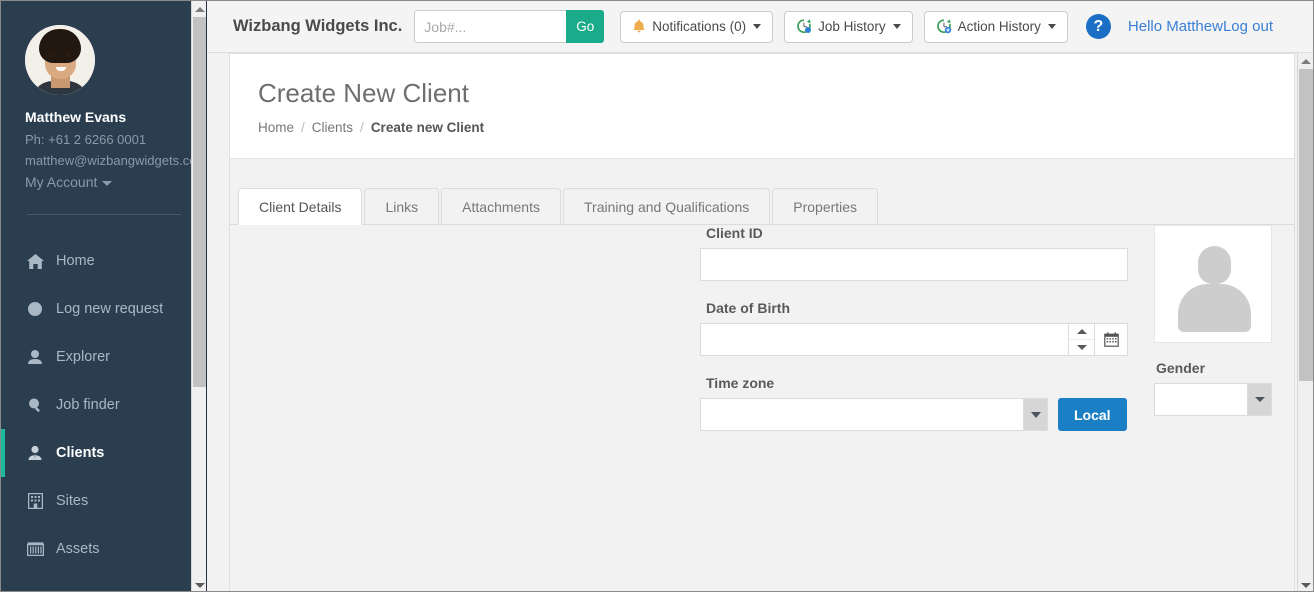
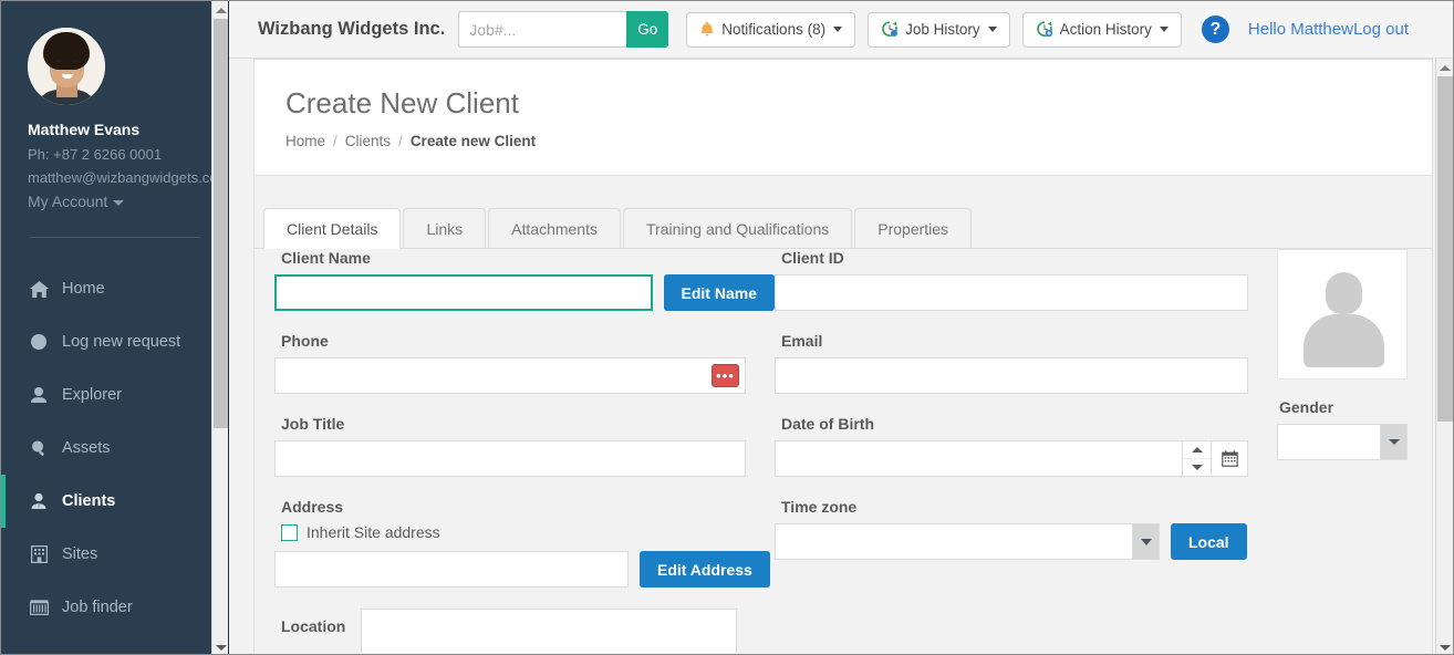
  Matthew Evans
- Ph: +61 2 6266 0001
+ Ph: +87 2 6266 0001
  matthew@wizbangwidgets.c
  My Account
  Home
  Log new request
  Explorer
- Job finder
+ Assets
  Clients
  Sites
- Assets
+ Job finder
  Wizbang Widgets Inc.
  Job#...
  Go
- Notifications (0)
+ Notifications (8)
  Job History
  Action History
  ?
  Hello Matthew
  Log out
  Create New Client
  Home / Clients / Create new Client
  Client Details
  Links
  Attachments
  Training and Qualifications
  Properties
+ Client Name
+ Edit Name
+ Phone
+ •••
+ Job Title
+ Address
+ Inherit Site address
+ Edit Address
+ Location
  Client ID
+ Email
  Date of Birth
  Time zone
  Local
  Gender
